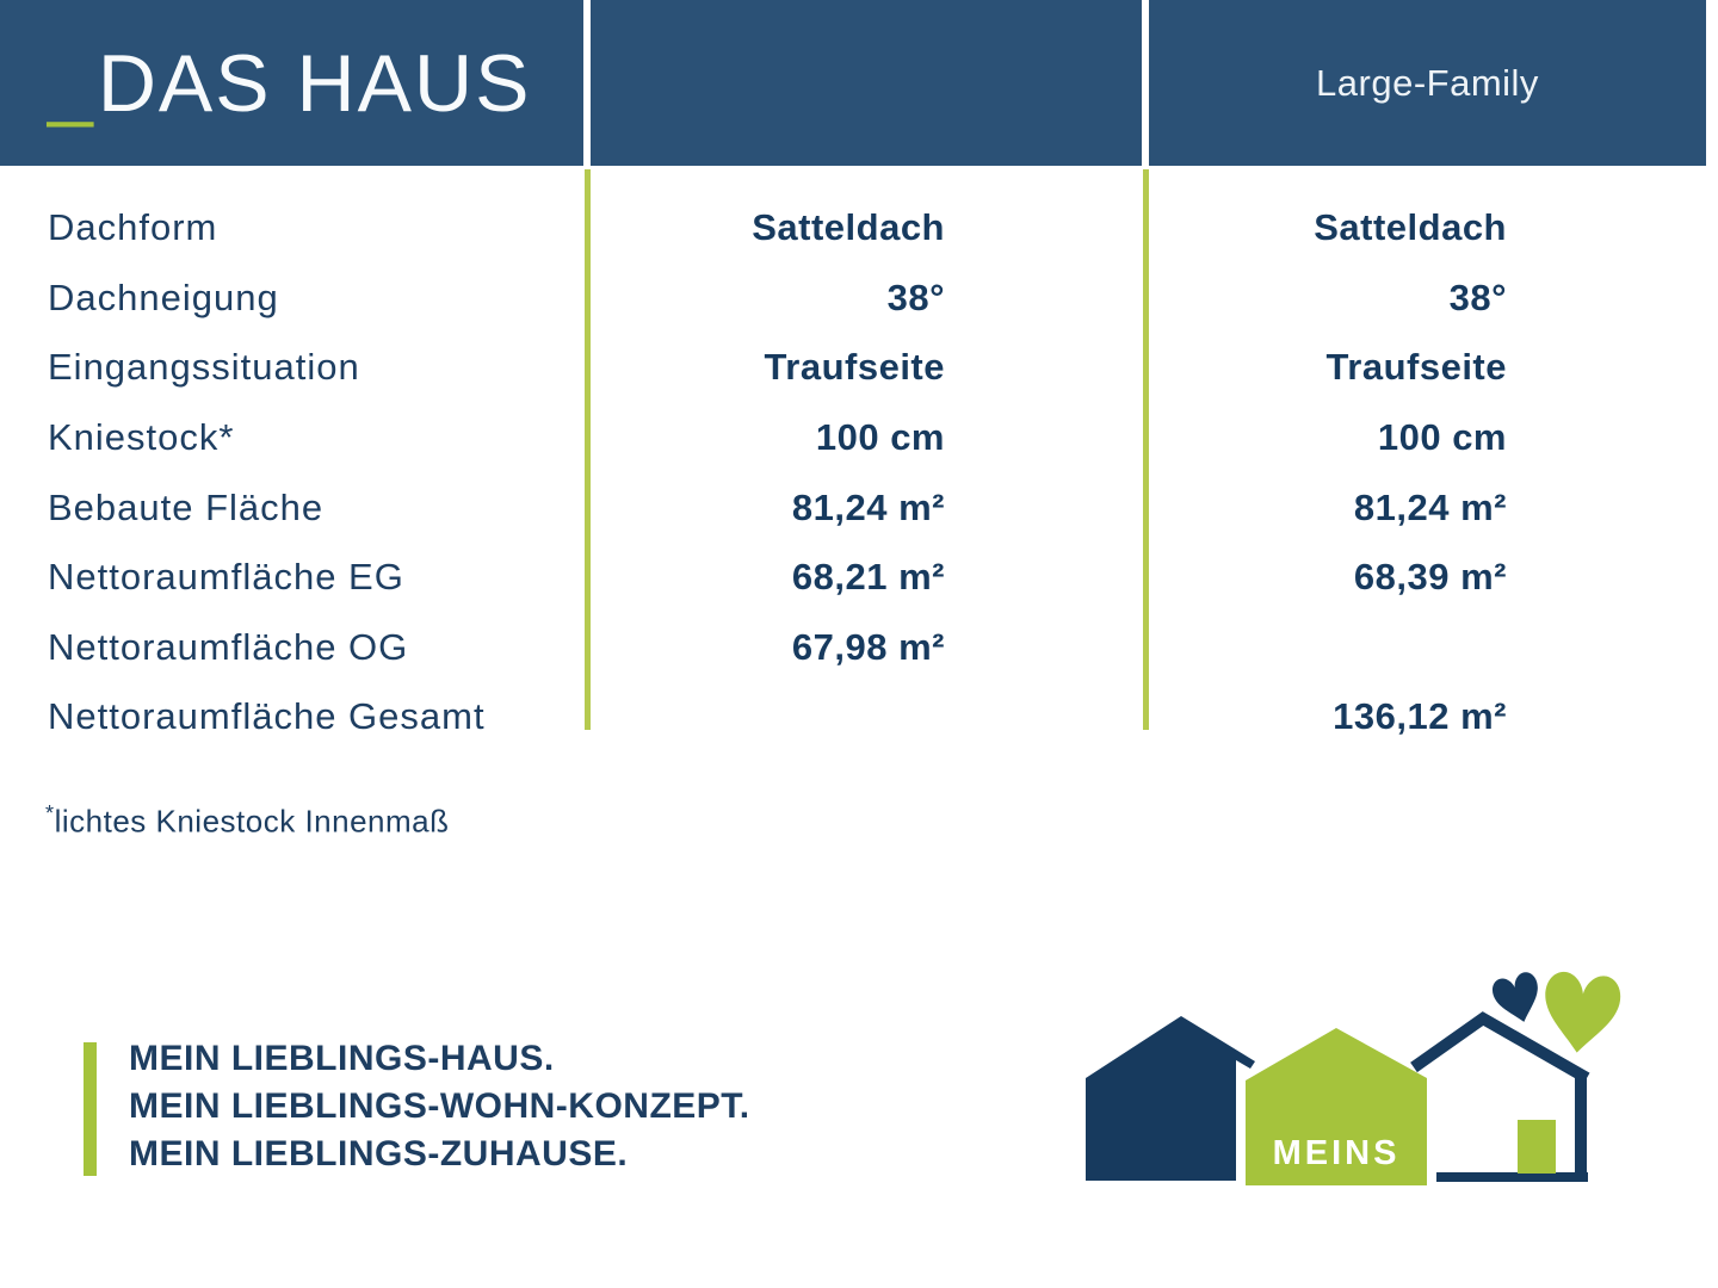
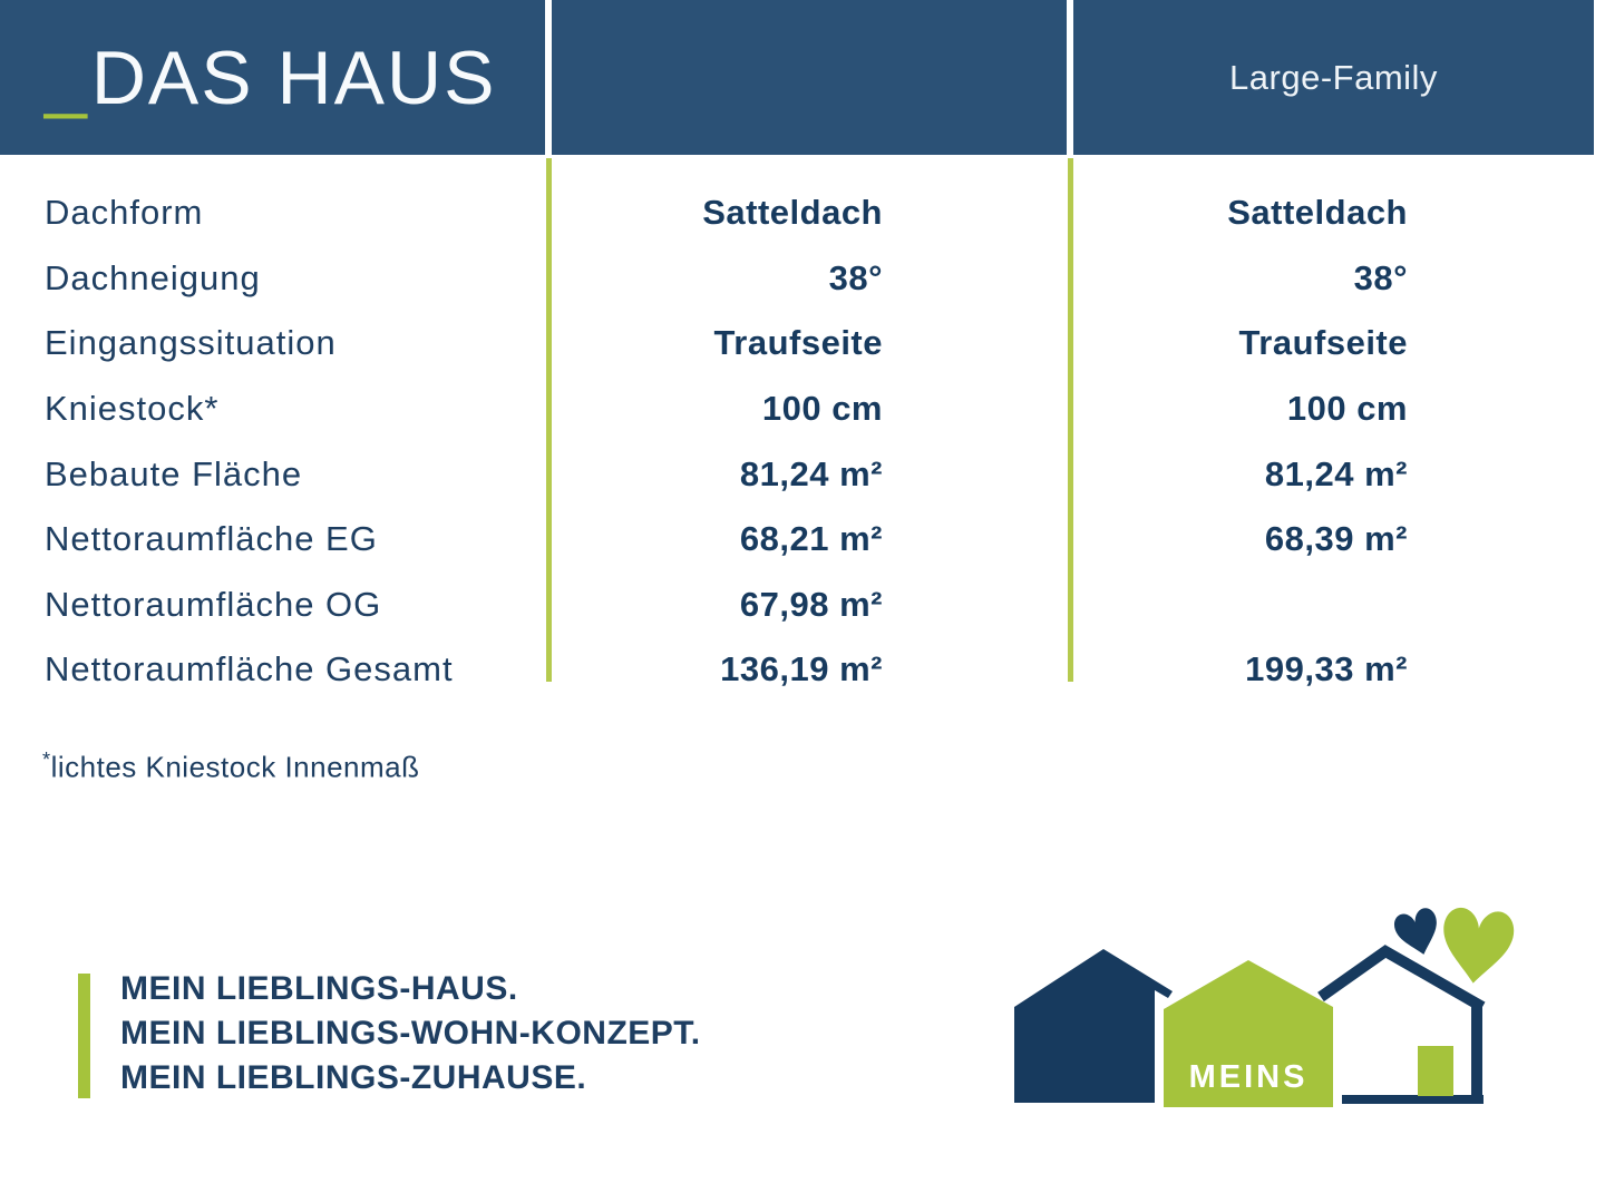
  _
  DAS HAUS
  Large-Family
  Dachform
  Satteldach
  Satteldach
  Dachneigung
  38°
  38°
  Eingangssituation
  Traufseite
  Traufseite
  Kniestock*
  100 cm
  100 cm
  Bebaute Fläche
  81,24 m²
  81,24 m²
  Nettoraumfläche EG
  68,21 m²
  68,39 m²
  Nettoraumfläche OG
  67,98 m²
  Nettoraumfläche Gesamt
+ 136,19 m²
- 136,12 m²
+ 199,33 m²
  *lichtes Kniestock Innenmaß
  MEIN LIEBLINGS-HAUS.
  MEIN LIEBLINGS-WOHN-KONZEPT.
  MEIN LIEBLINGS-ZUHAUSE.
  MEINS
